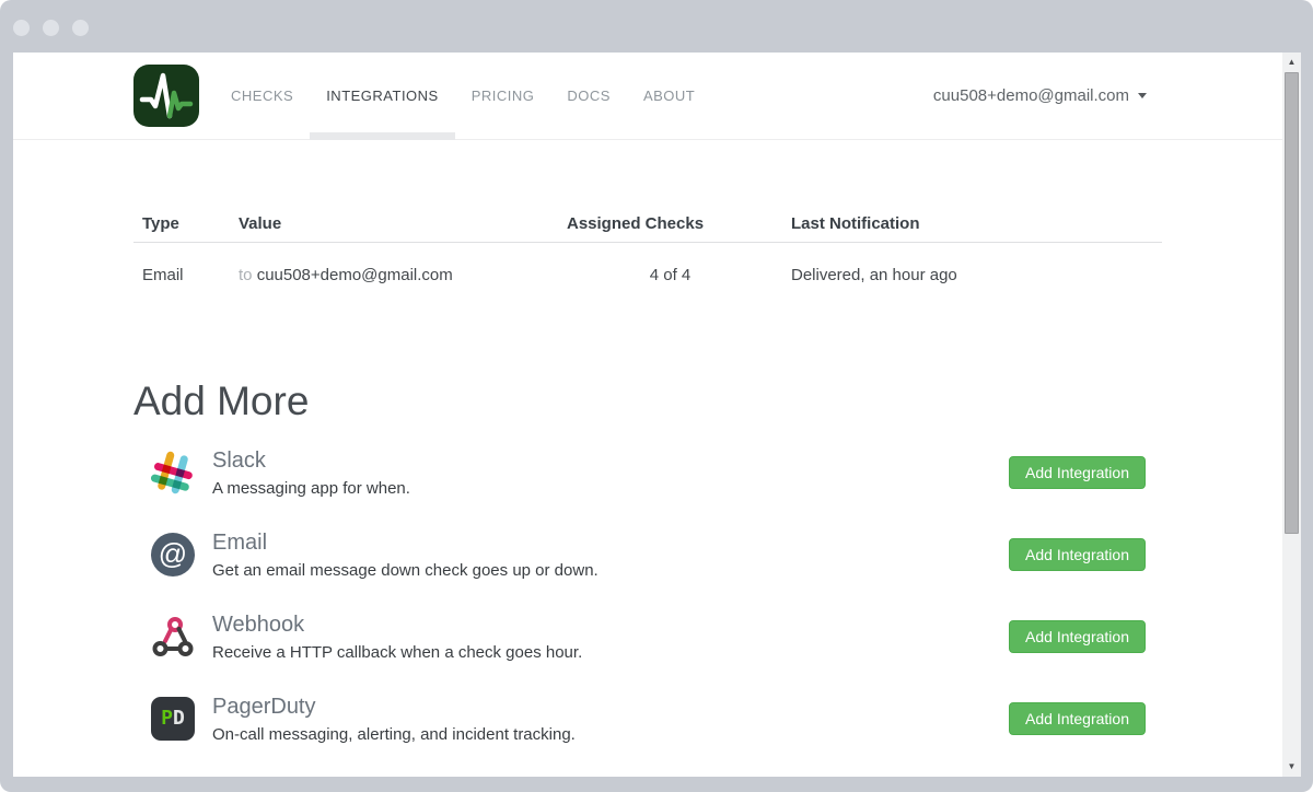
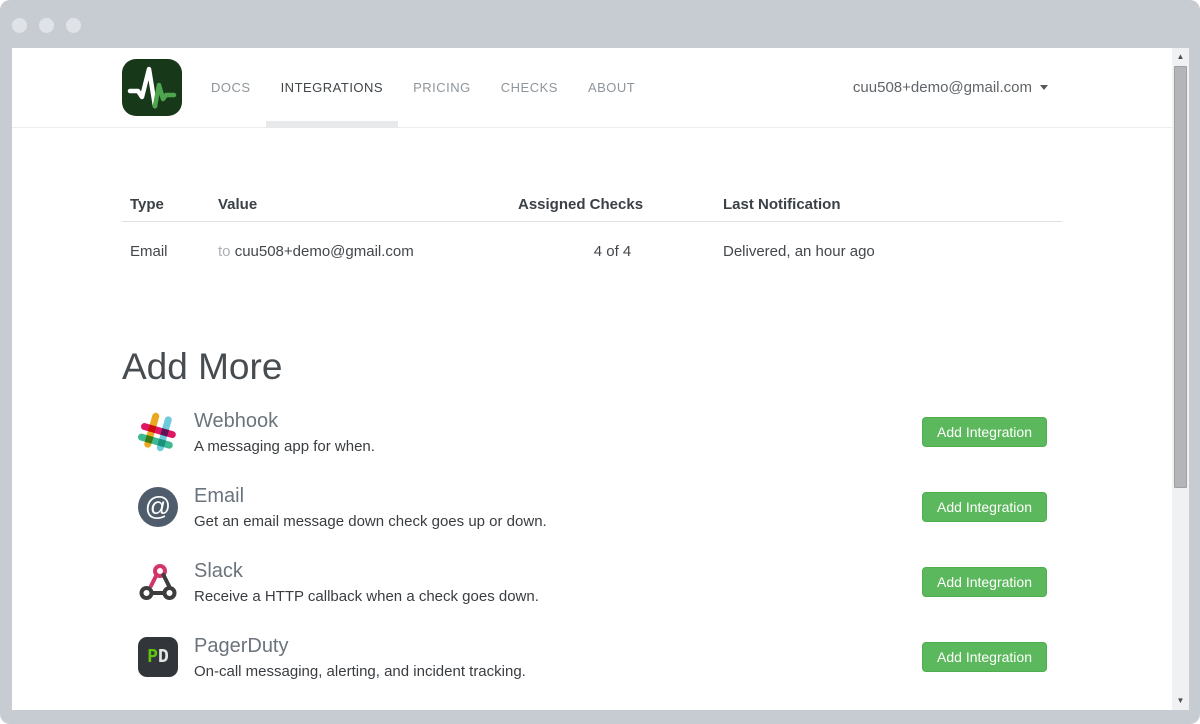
- CHECKS
+ DOCS
  INTEGRATIONS
  PRICING
- DOCS
+ CHECKS
  ABOUT
  cuu508+demo@gmail.com
  Type	Value	Assigned Checks	Last Notification
  Email	to cuu508+demo@gmail.com	4 of 4	Delivered, an hour ago
  Add More
- Slack
+ Webhook
  A messaging app for when.
  Add Integration
  @
  Email
  Get an email message down check goes up or down.
  Add Integration
- Webhook
+ Slack
- Receive a HTTP callback when a check goes hour.
+ Receive a HTTP callback when a check goes down.
  Add Integration
  PD
  PagerDuty
  On-call messaging, alerting, and incident tracking.
  Add Integration
  ▲
  ▼
